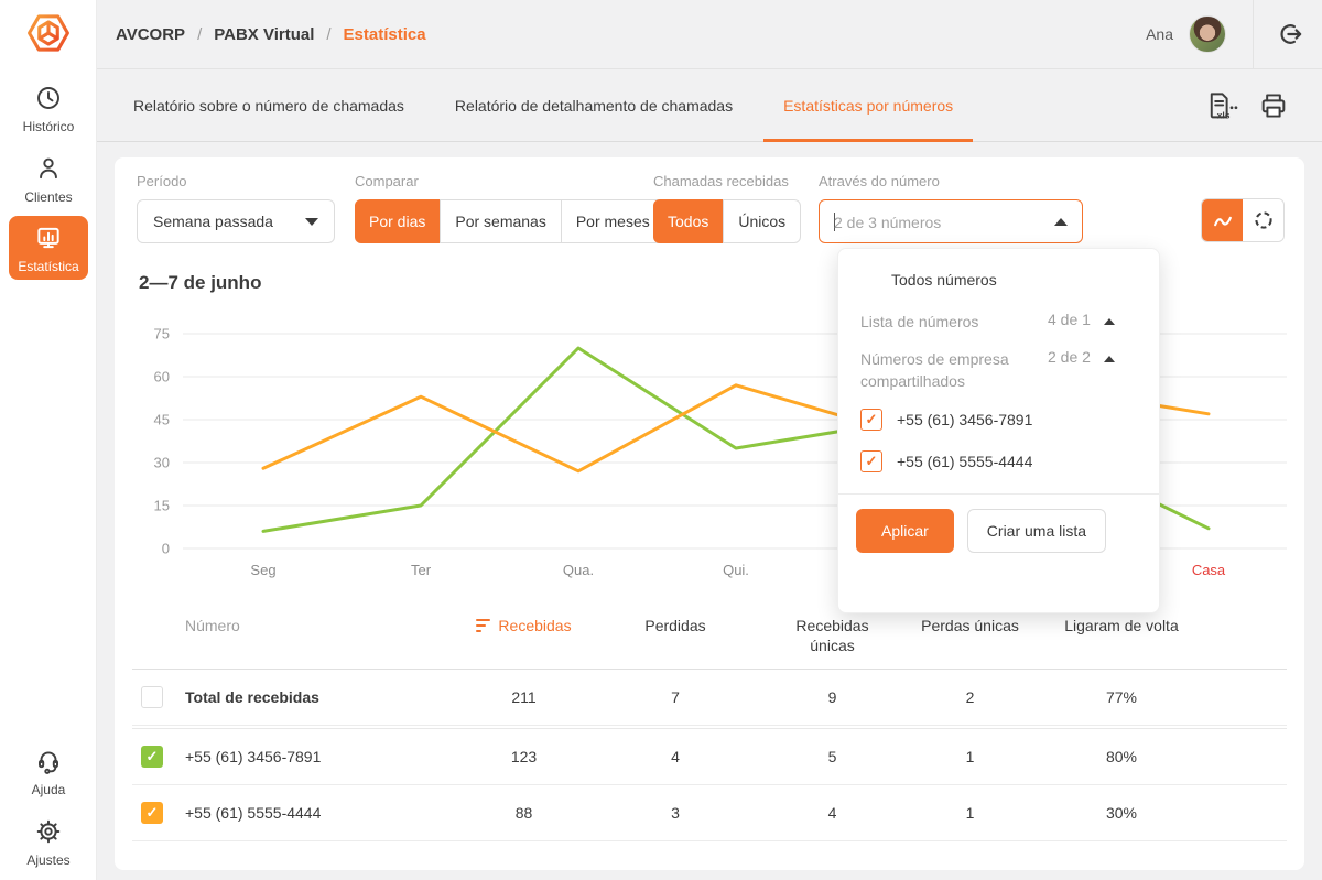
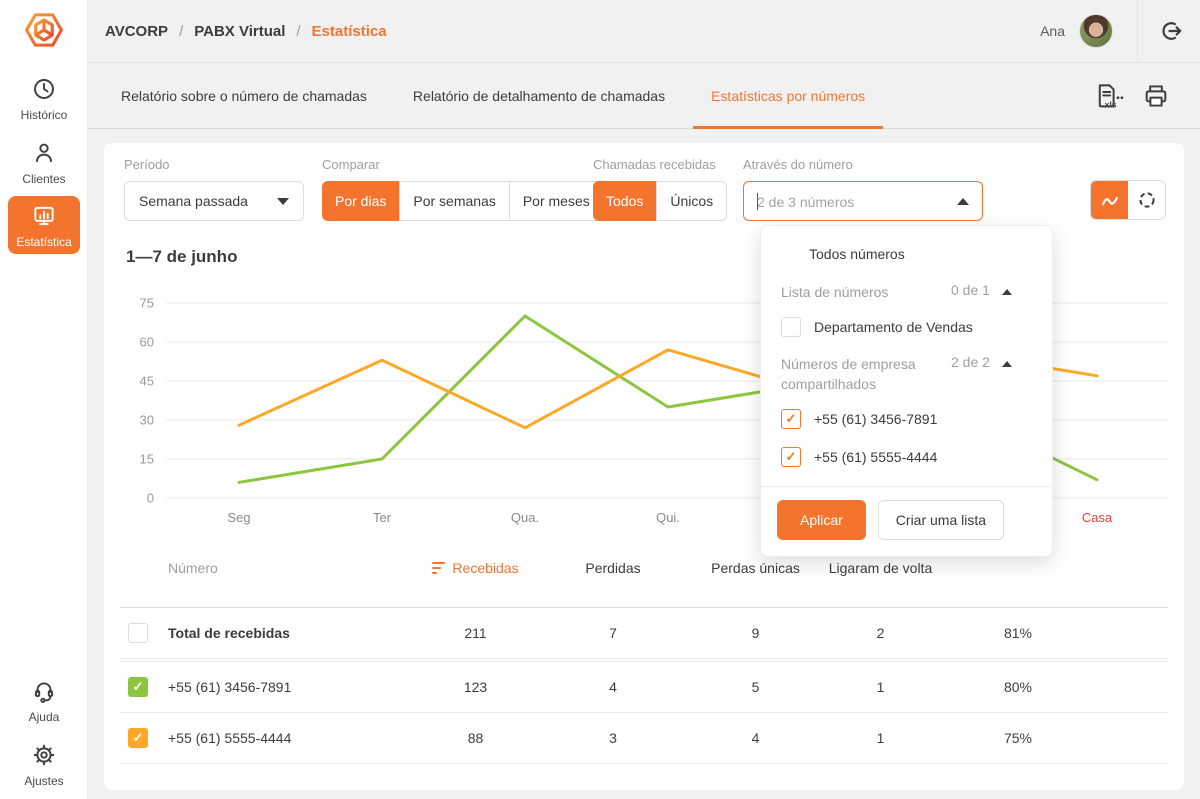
  Histórico
  Clientes
  Estatística
  Ajuda
  Ajustes
  AVCORP
  /
  PABX Virtual
  /
  Estatística
  Ana
  Relatório sobre o número de chamadas
  Relatório de detalhamento de chamadas
  Estatísticas por números
  xls
  Período
  Semana passada
  Comparar
  Por dias
  Por semanas
  Por meses
  Chamadas recebidas
  Todos
  Únicos
  Através do número
  2 de 3 números
- 2—7 de junho
+ 1—7 de junho
  0
  15
  30
  45
  60
  75
  Seg
  Ter
  Qua.
  Qui.
  Casa
  Todos números
  Lista de números
- 4 de 1
+ 0 de 1
+ Departamento de Vendas
  Números de empresa compartilhados
  2 de 2
  +55 (61) 3456-7891
  +55 (61) 5555-4444
  Aplicar
  Criar uma lista
  Número
  Recebidas
  Perdidas
- Recebidas únicas
  Perdas únicas
  Ligaram de volta
  Total de recebidas
  211
  7
  9
  2
- 77%
+ 81%
  +55 (61) 3456-7891
  123
  4
  5
  1
  80%
  +55 (61) 5555-4444
  88
  3
  4
  1
- 30%
+ 75%
